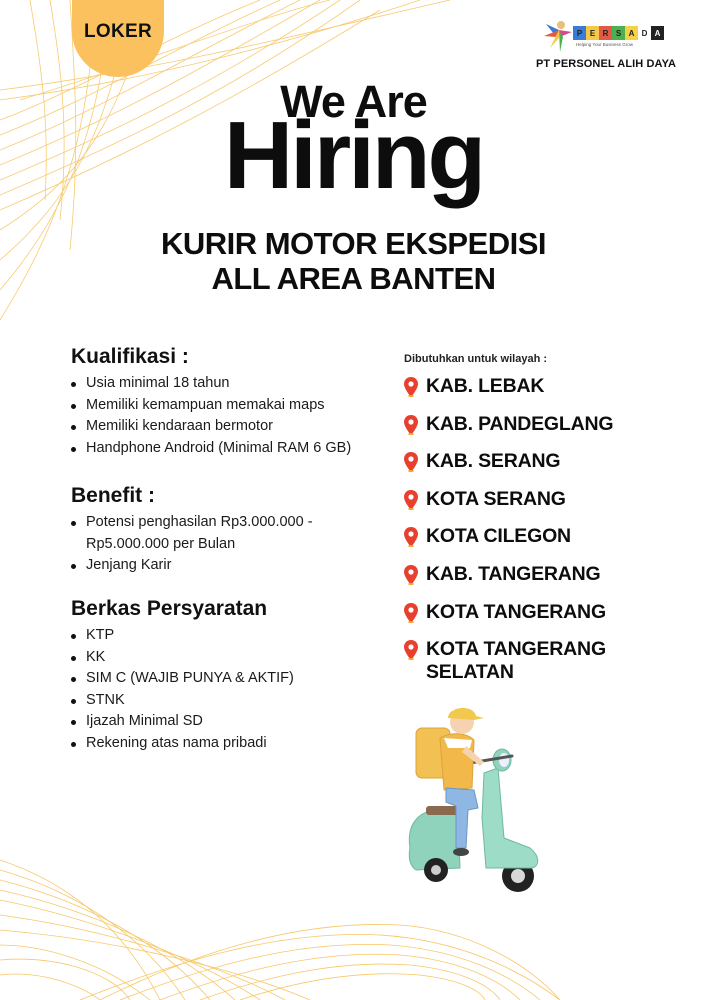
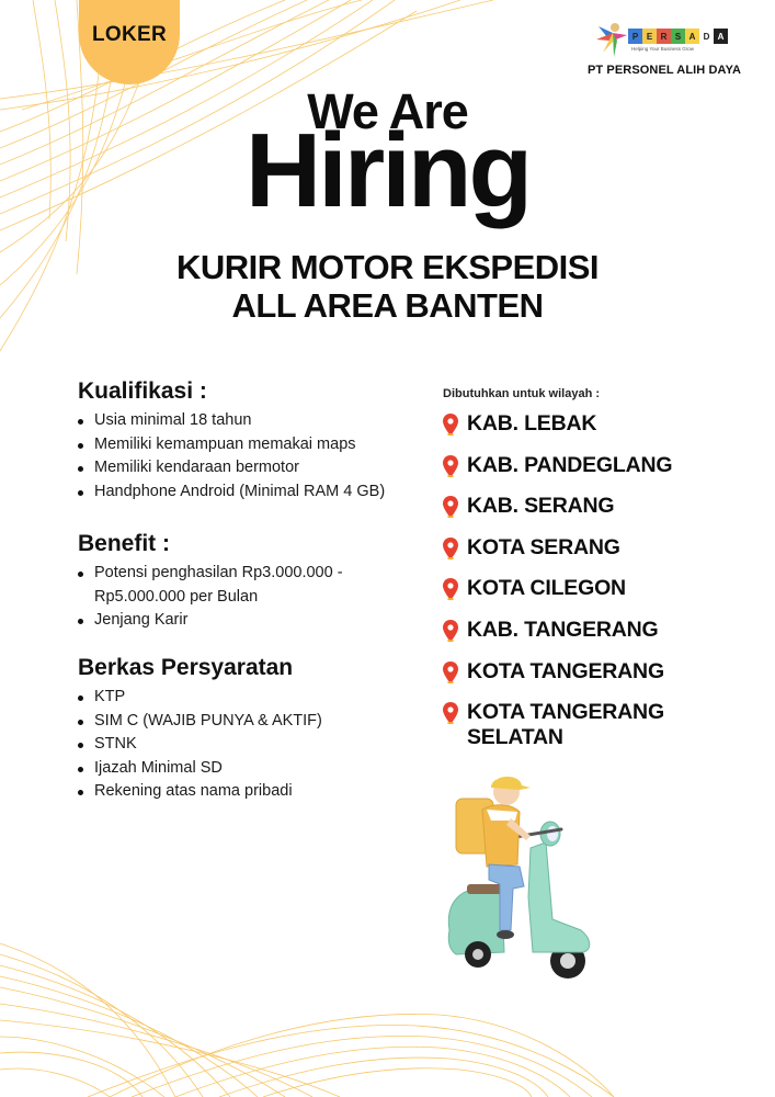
  LOKER
  P
  E
  R
  S
  A
  D
  A
  PT PERSONEL ALIH DAYA
  We Are
  Hiring
  KURIR MOTOR EKSPEDISI
  ALL AREA BANTEN
  Kualifikasi :
  Usia minimal 18 tahun
  Memiliki kemampuan memakai maps
  Memiliki kendaraan bermotor
- Handphone Android (Minimal RAM 6 GB)
+ Handphone Android (Minimal RAM 4 GB)
  Benefit :
  Potensi penghasilan Rp3.000.000 - Rp5.000.000 per Bulan
  Jenjang Karir
  Berkas Persyaratan
  KTP
- KK
  SIM C (WAJIB PUNYA & AKTIF)
  STNK
  Ijazah Minimal SD
  Rekening atas nama pribadi
  Dibutuhkan untuk wilayah :
  KAB. LEBAK
  KAB. PANDEGLANG
  KAB. SERANG
  KOTA SERANG
  KOTA CILEGON
  KAB. TANGERANG
  KOTA TANGERANG
  KOTA TANGERANG SELATAN
